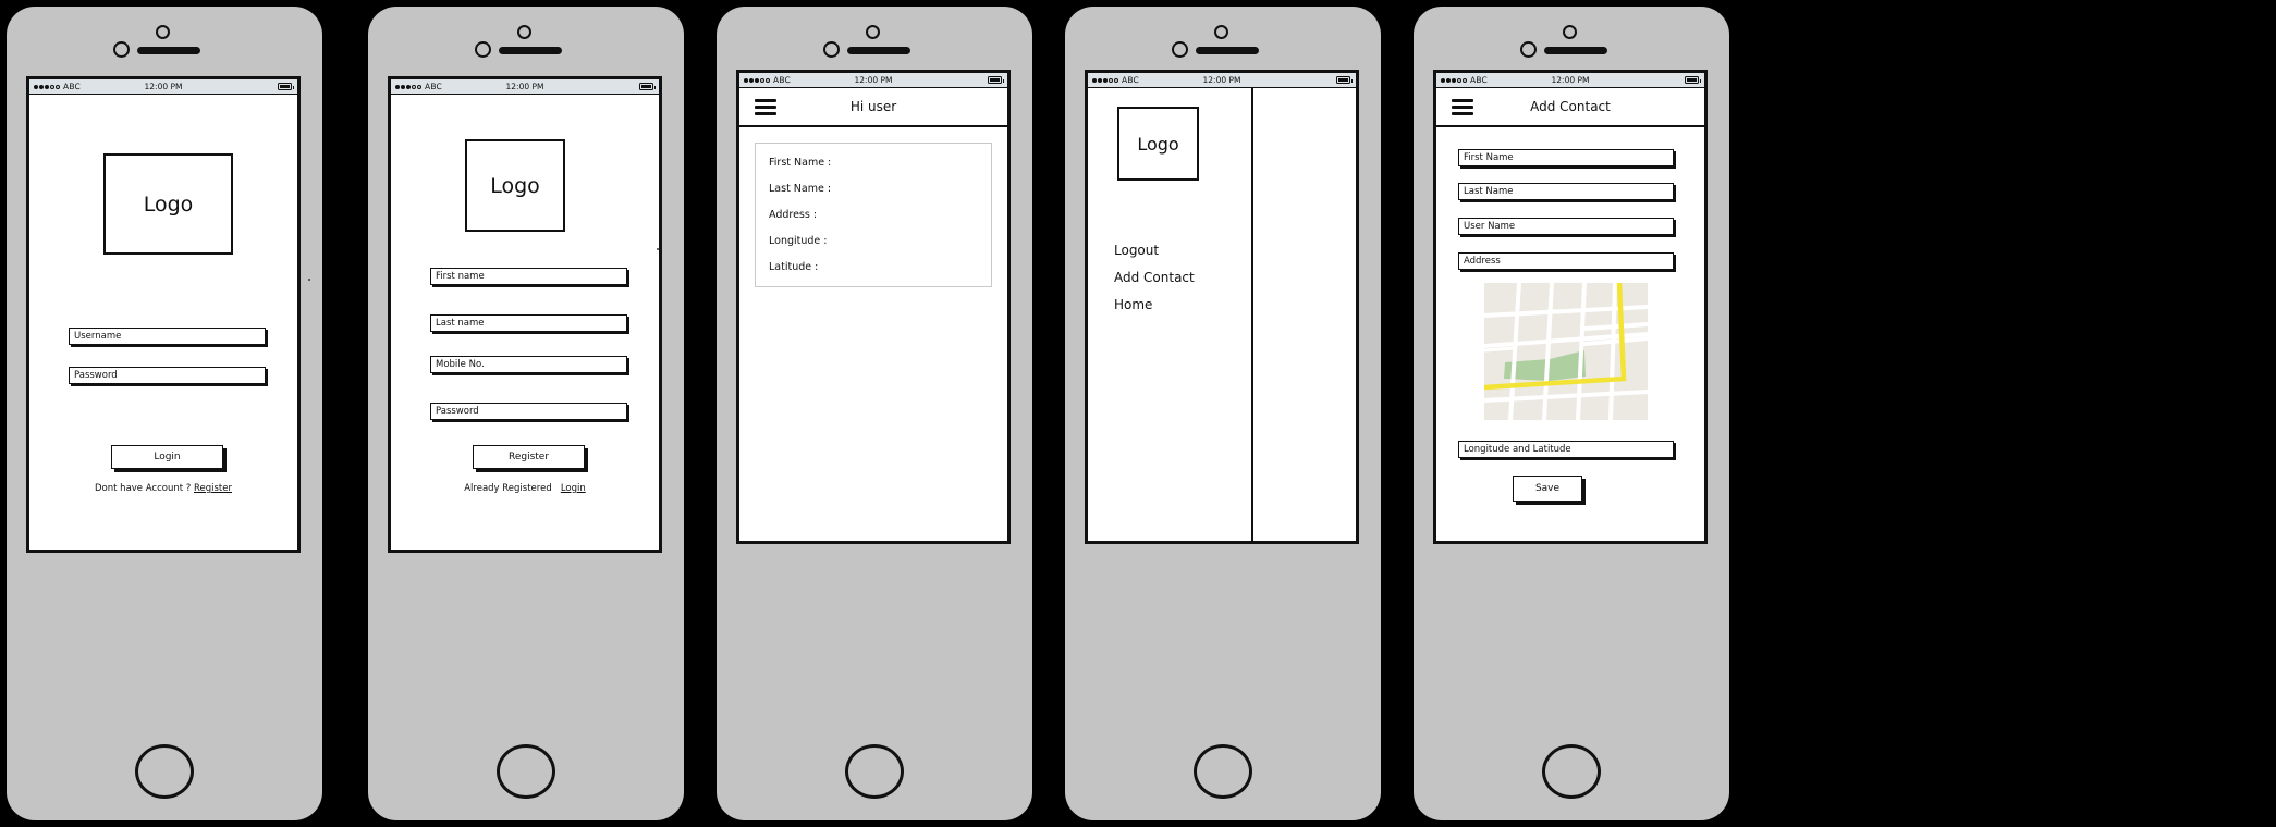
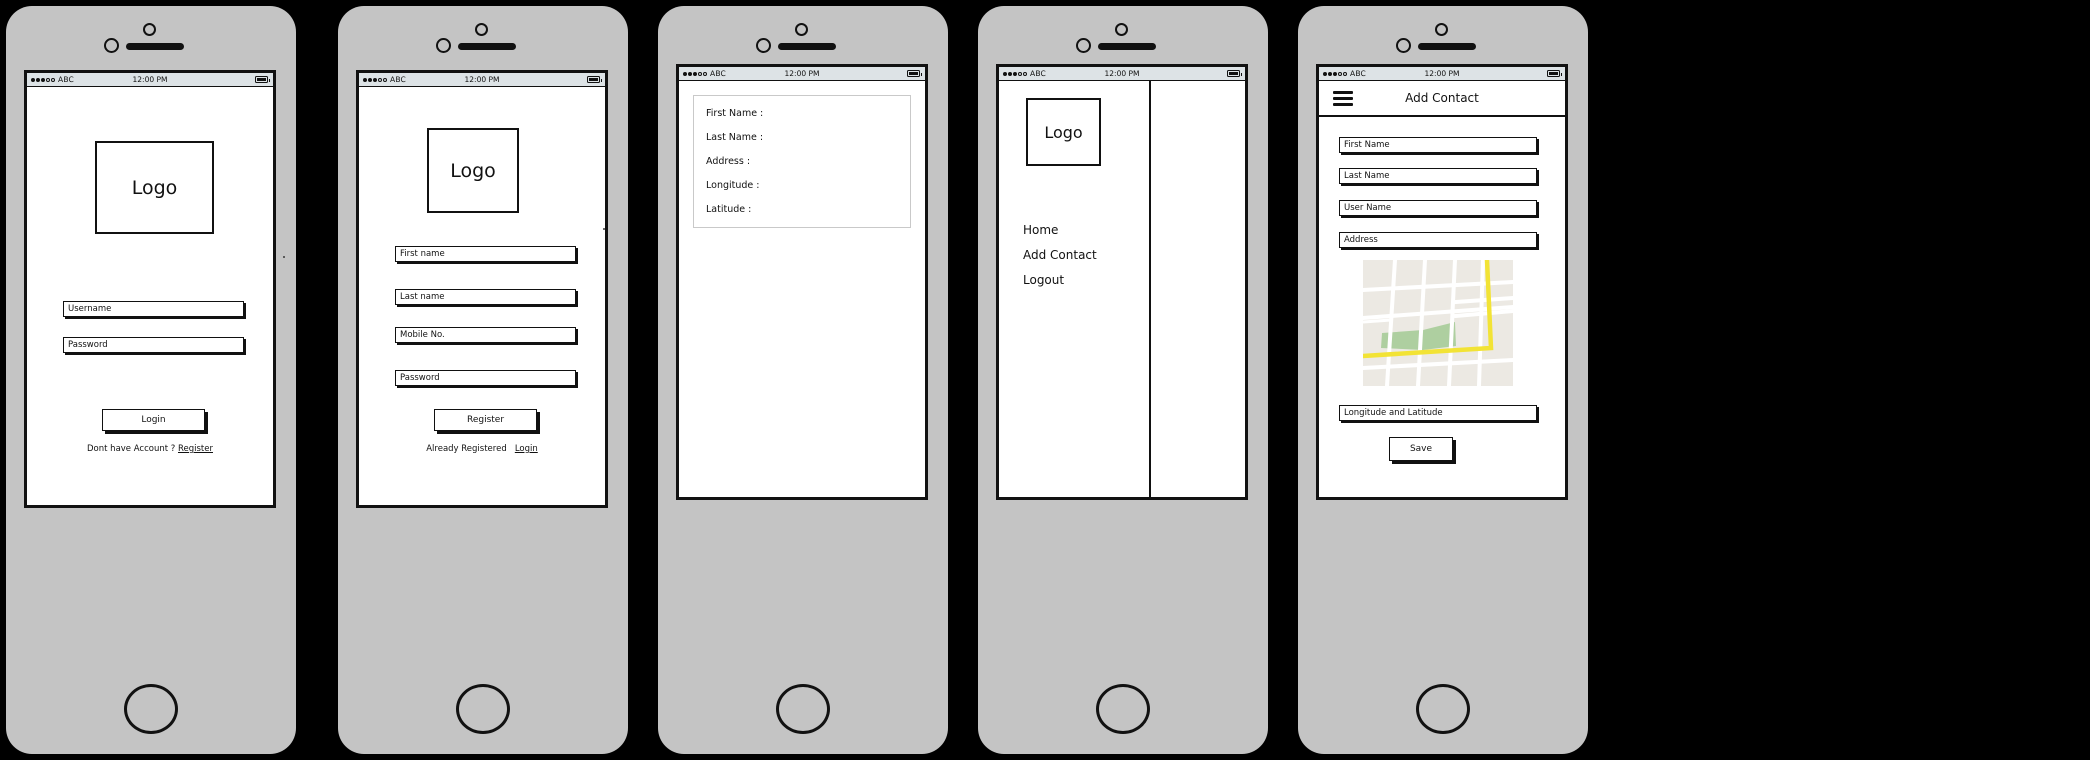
  ABC
  12:00 PM
  Logo
  Username
  Password
  Login
  Dont have Account ? Register
  ABC
  12:00 PM
  Logo
  First name
  Last name
  Mobile No.
  Password
  Register
  Already Registered Login
  ABC
  12:00 PM
- Hi user
  First Name :
  Last Name :
  Address :
  Longitude :
  Latitude :
  ABC
  12:00 PM
  Logo
- Logout
+ Home
  Add Contact
- Home
+ Logout
  ABC
  12:00 PM
  Add Contact
  First Name
  Last Name
  User Name
  Address
  Longitude and Latitude
  Save
